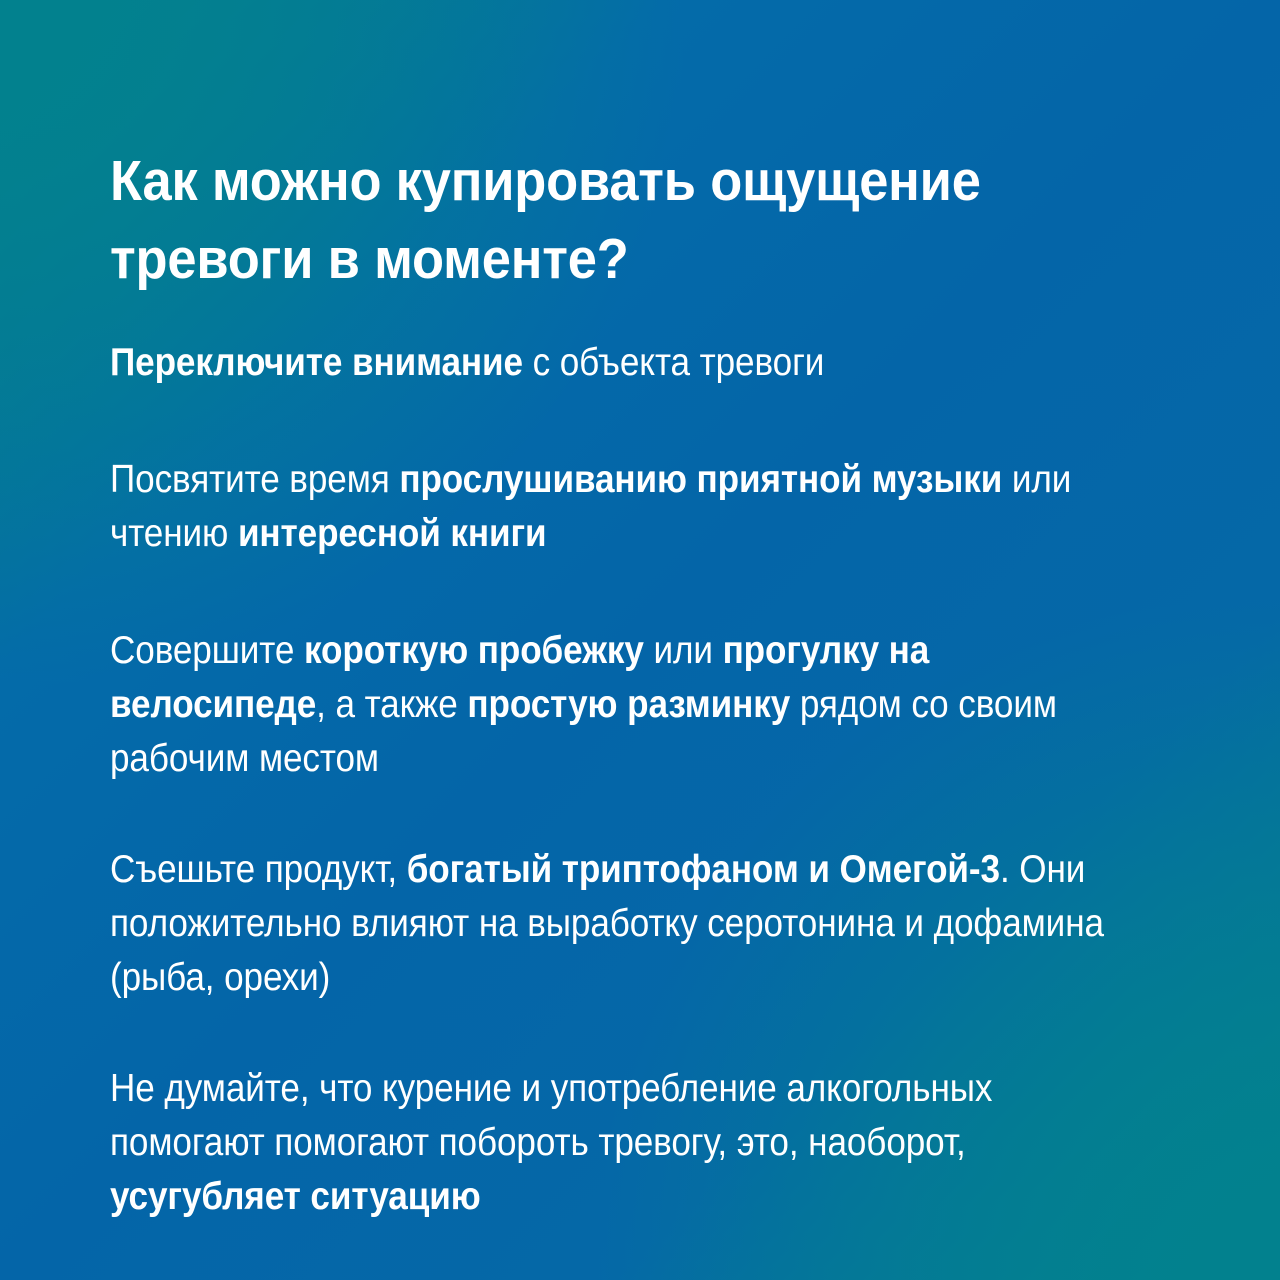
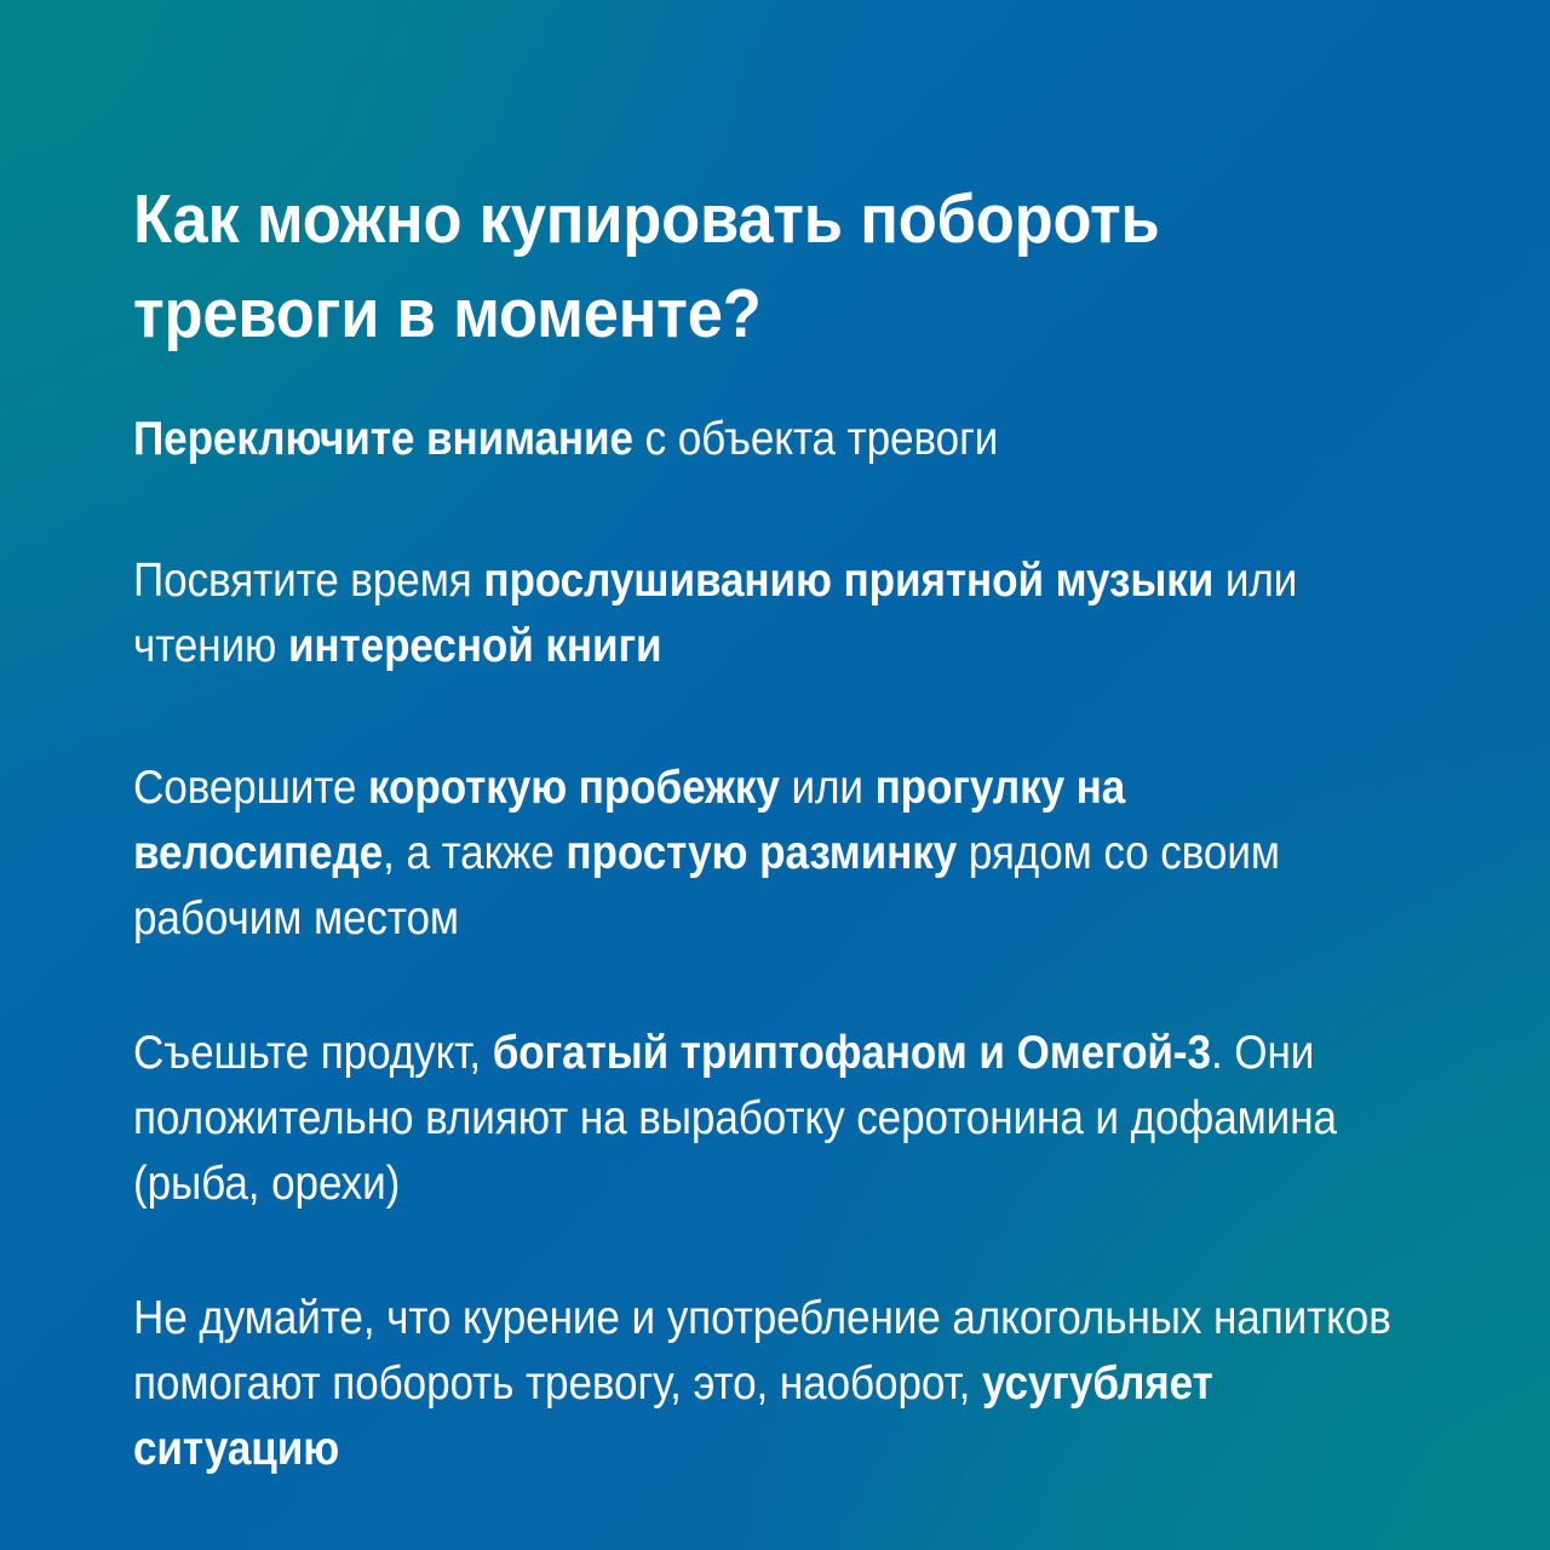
- Как можно купировать ощущение тревоги в моменте?
+ Как можно купировать побороть тревоги в моменте?
  Переключите внимание с объекта тревоги
  Посвятите время прослушиванию приятной музыки или чтению интересной книги
  Совершите короткую пробежку или прогулку на велосипеде, а также простую разминку рядом со своим рабочим местом
  Съешьте продукт, богатый триптофаном и Омегой-3. Они положительно влияют на выработку серотонина и дофамина (рыба, орехи)
- Не думайте, что курение и употребление алкогольных помогают помогают побороть тревогу, это, наоборот, усугубляет ситуацию
+ Не думайте, что курение и употребление алкогольных напитков помогают побороть тревогу, это, наоборот, усугубляет ситуацию
